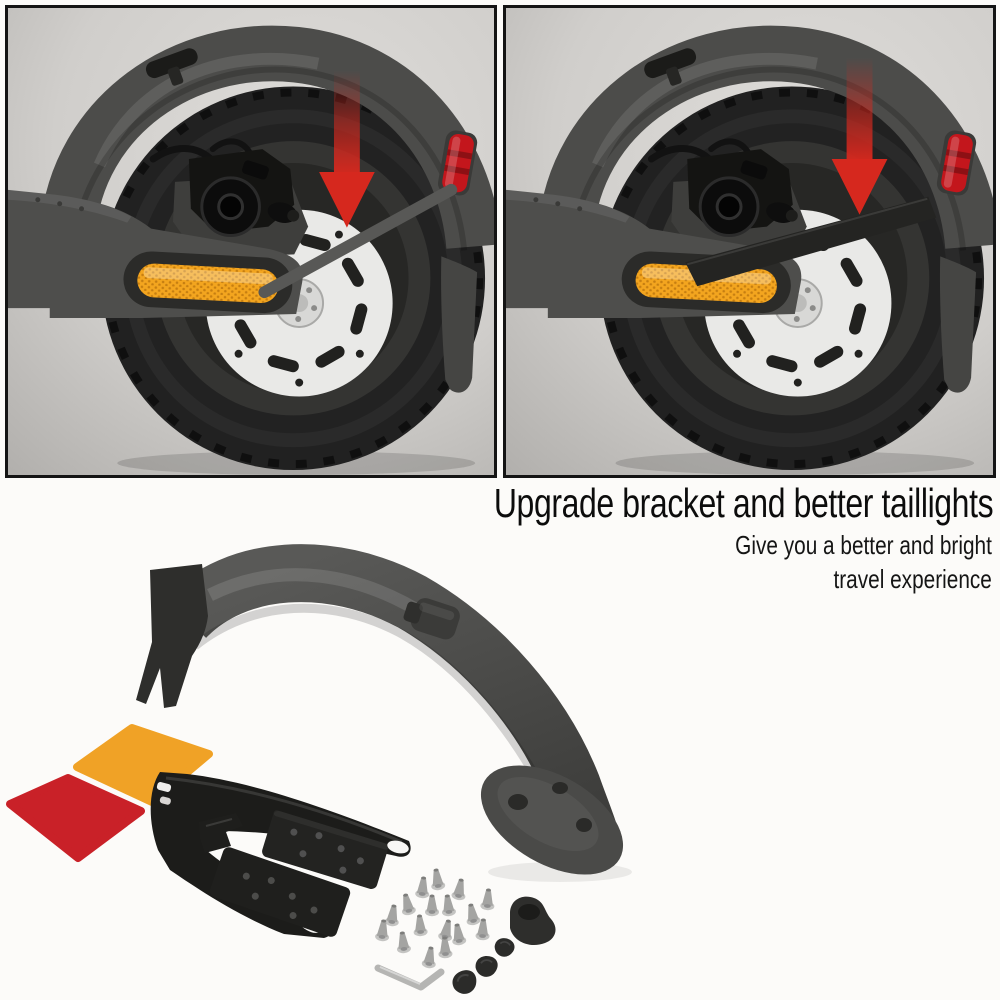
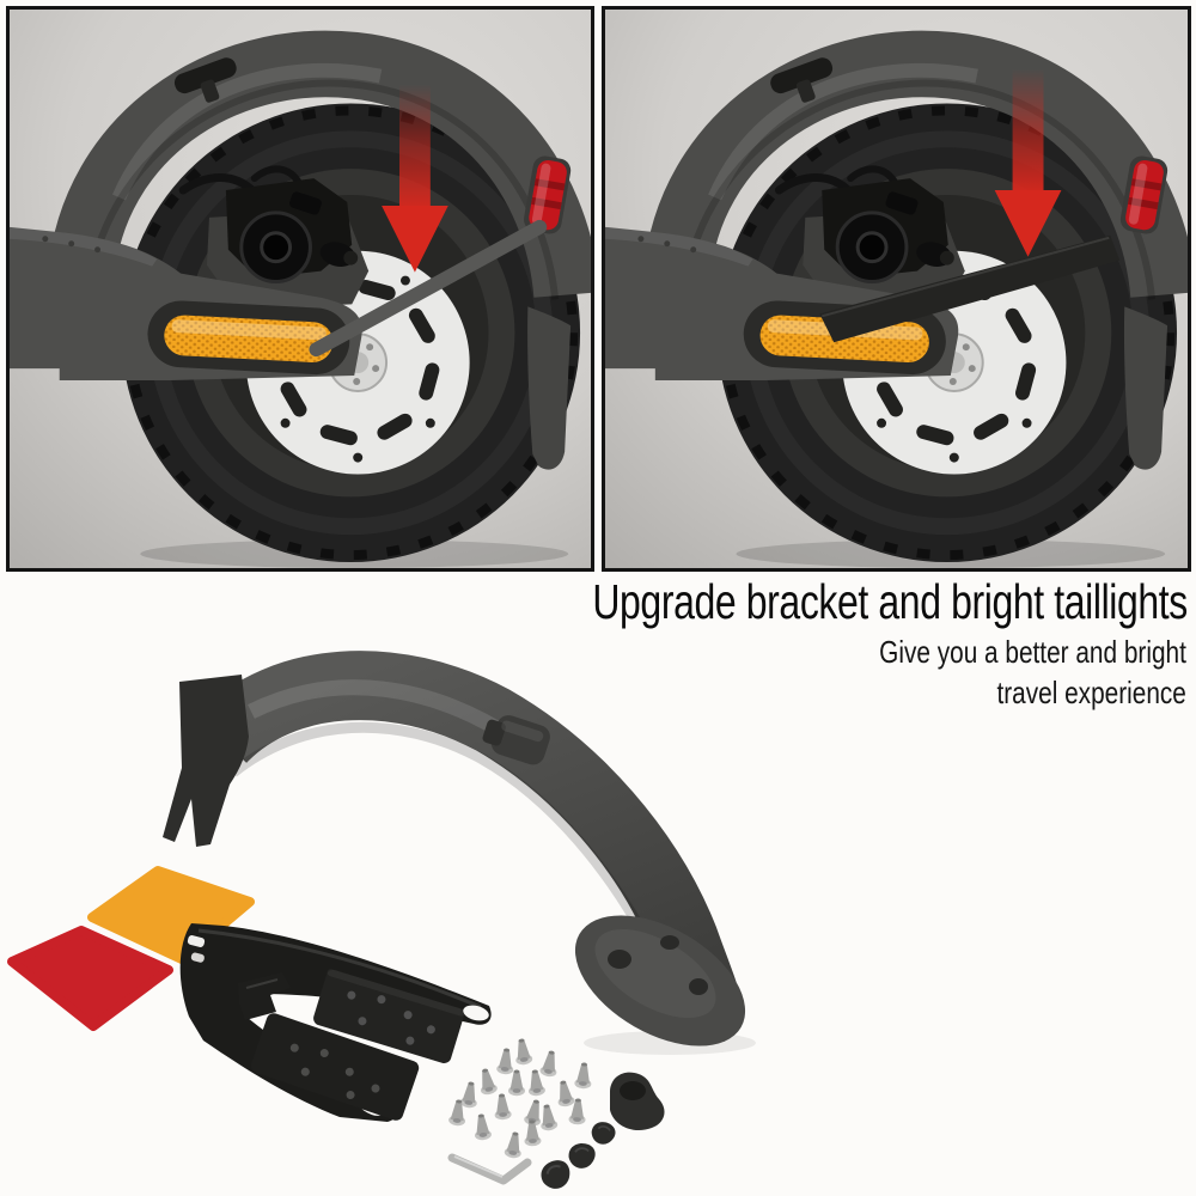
- Upgrade bracket and better taillights
+ Upgrade bracket and bright taillights
  Give you a better and bright
  travel experience
